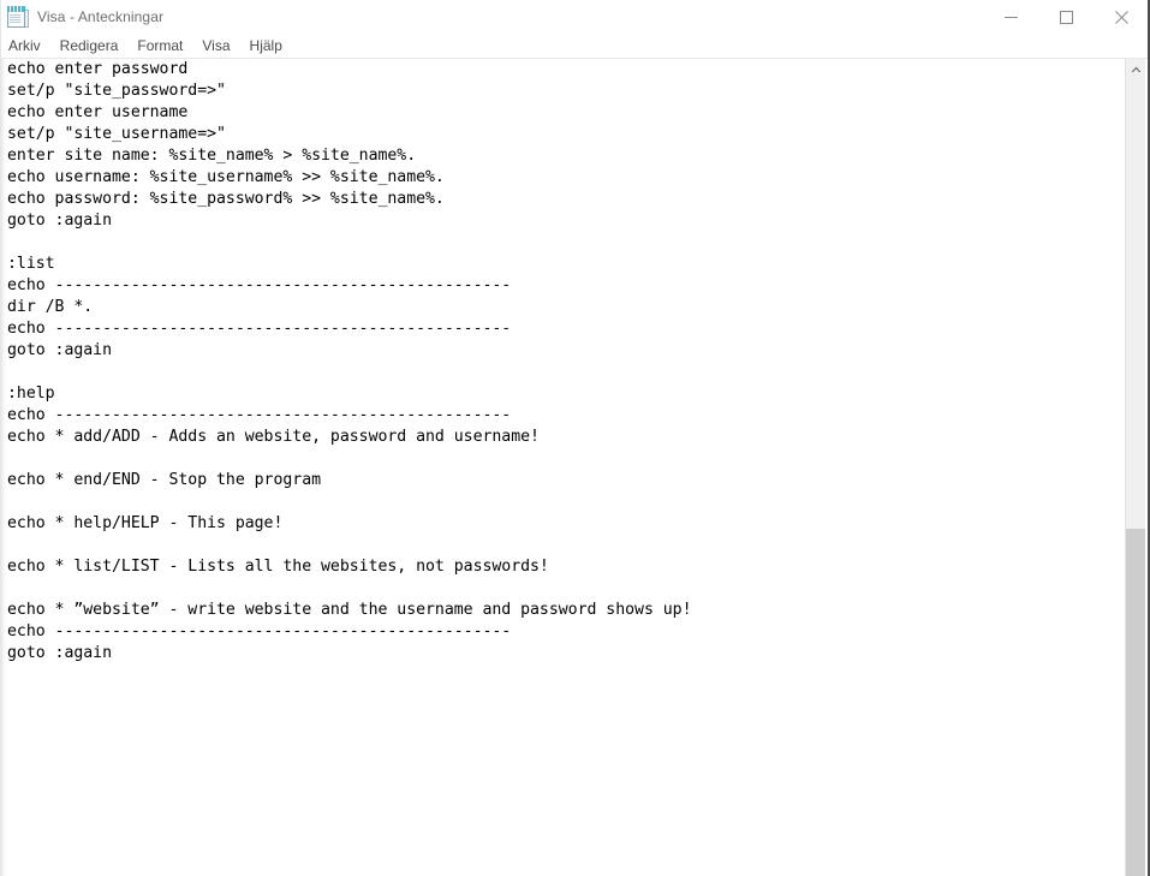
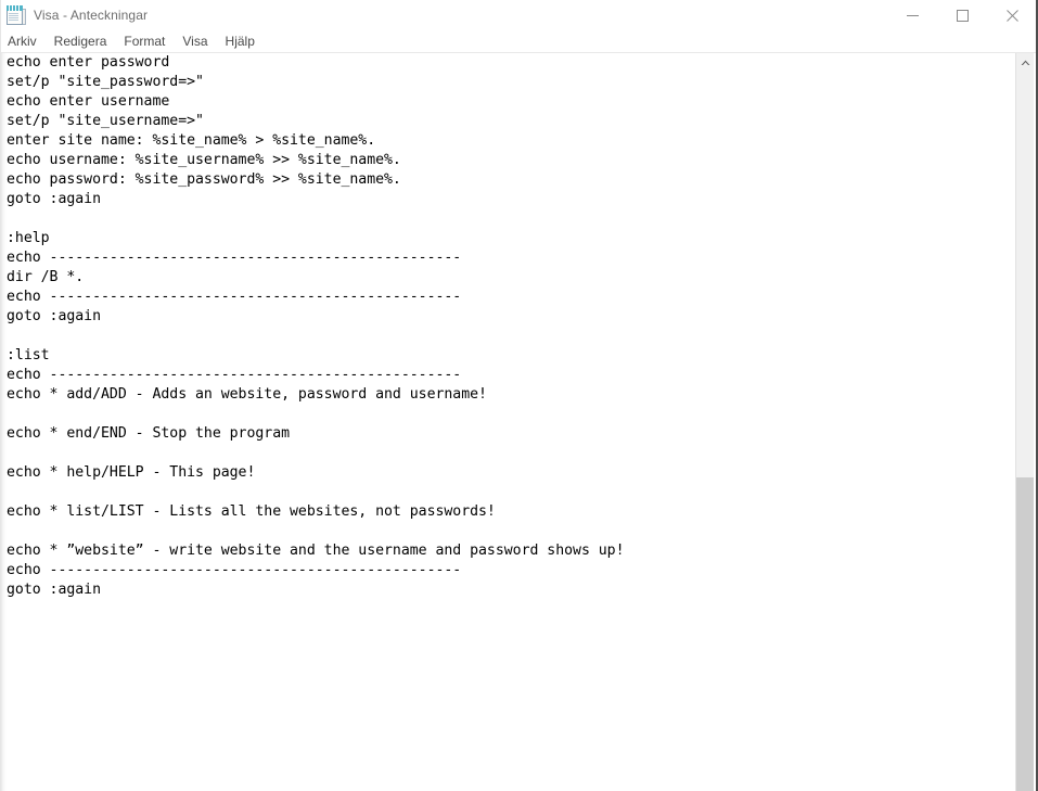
  Visa - Anteckningar
  Arkiv
  Redigera
  Format
  Visa
  Hjälp
  echo enter password
  set/p "site_password=>"
  echo enter username
  set/p "site_username=>"
  enter site name: %site_name% > %site_name%.
  echo username: %site_username% >> %site_name%.
  echo password: %site_password% >> %site_name%.
  goto :again
- :list
+ :help
  echo ------------------------------------------------
  dir /B *.
  echo ------------------------------------------------
  goto :again
- :help
+ :list
  echo ------------------------------------------------
  echo * add/ADD - Adds an website, password and username!
  echo * end/END - Stop the program
  echo * help/HELP - This page!
  echo * list/LIST - Lists all the websites, not passwords!
  echo * ”website” - write website and the username and password shows up!
  echo ------------------------------------------------
  goto :again
